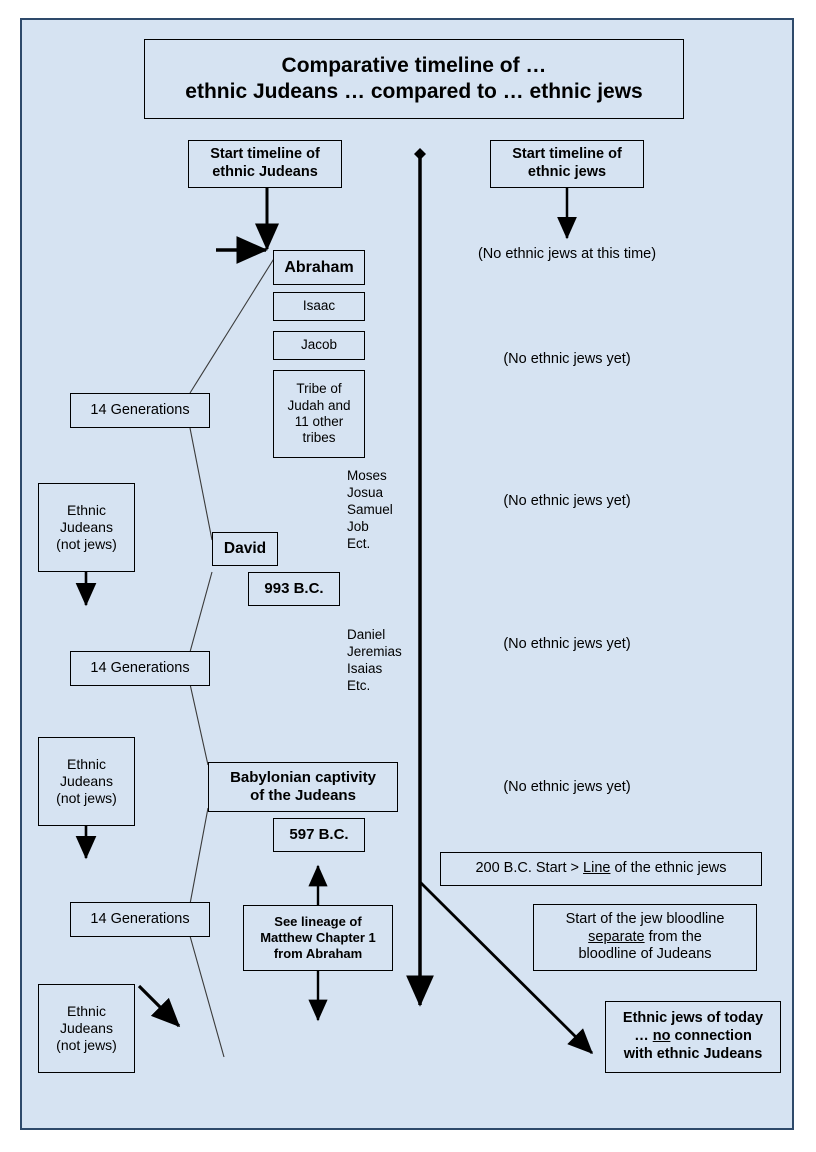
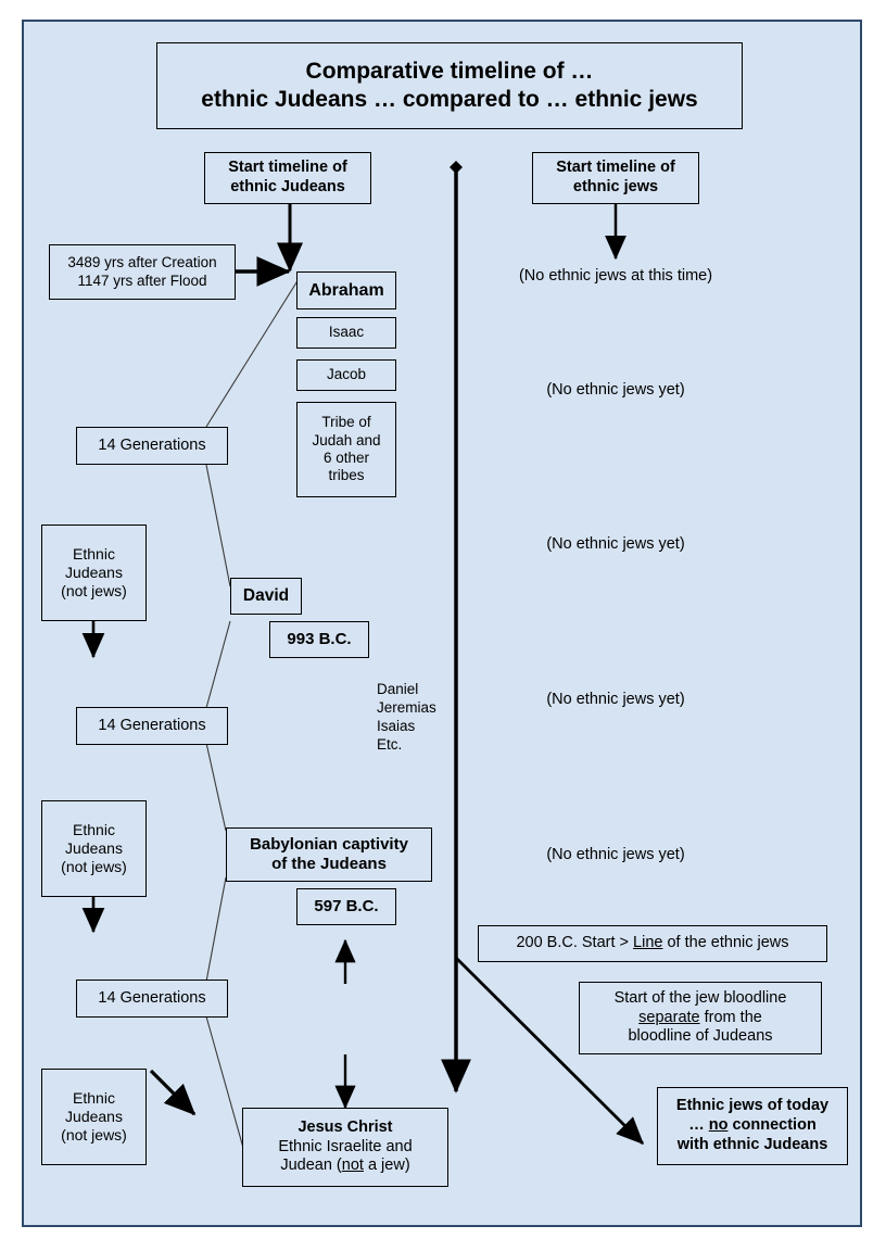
  Comparative timeline of …
  ethnic Judeans … compared to … ethnic jews
  Start timeline of
  ethnic Judeans
+ 3489 yrs after Creation
+ 1147 yrs after Flood
  Abraham
  Isaac
  Jacob
  Tribe of
  Judah and
- 11 other
+ 6 other
  tribes
  14 Generations
  Ethnic
  Judeans
  (not jews)
  David
  993 B.C.
- Moses
- Josua
- Samuel
- Job
- Ect.
  14 Generations
  Daniel
  Jeremias
  Isaias
  Etc.
  Ethnic
  Judeans
  (not jews)
  Babylonian captivity
  of the Judeans
  597 B.C.
  14 Generations
- See lineage of
- Matthew Chapter 1
- from Abraham
  Ethnic
  Judeans
  (not jews)
+ Jesus Christ
+ Ethnic Israelite and
+ Judean (not a jew)
  Start timeline of
  ethnic jews
  (No ethnic jews at this time)
  (No ethnic jews yet)
  (No ethnic jews yet)
  (No ethnic jews yet)
  (No ethnic jews yet)
  200 B.C. Start > Line of the ethnic jews
  Start of the jew bloodline
  separate from the
  bloodline of Judeans
  Ethnic jews of today
  … no connection
  with ethnic Judeans
